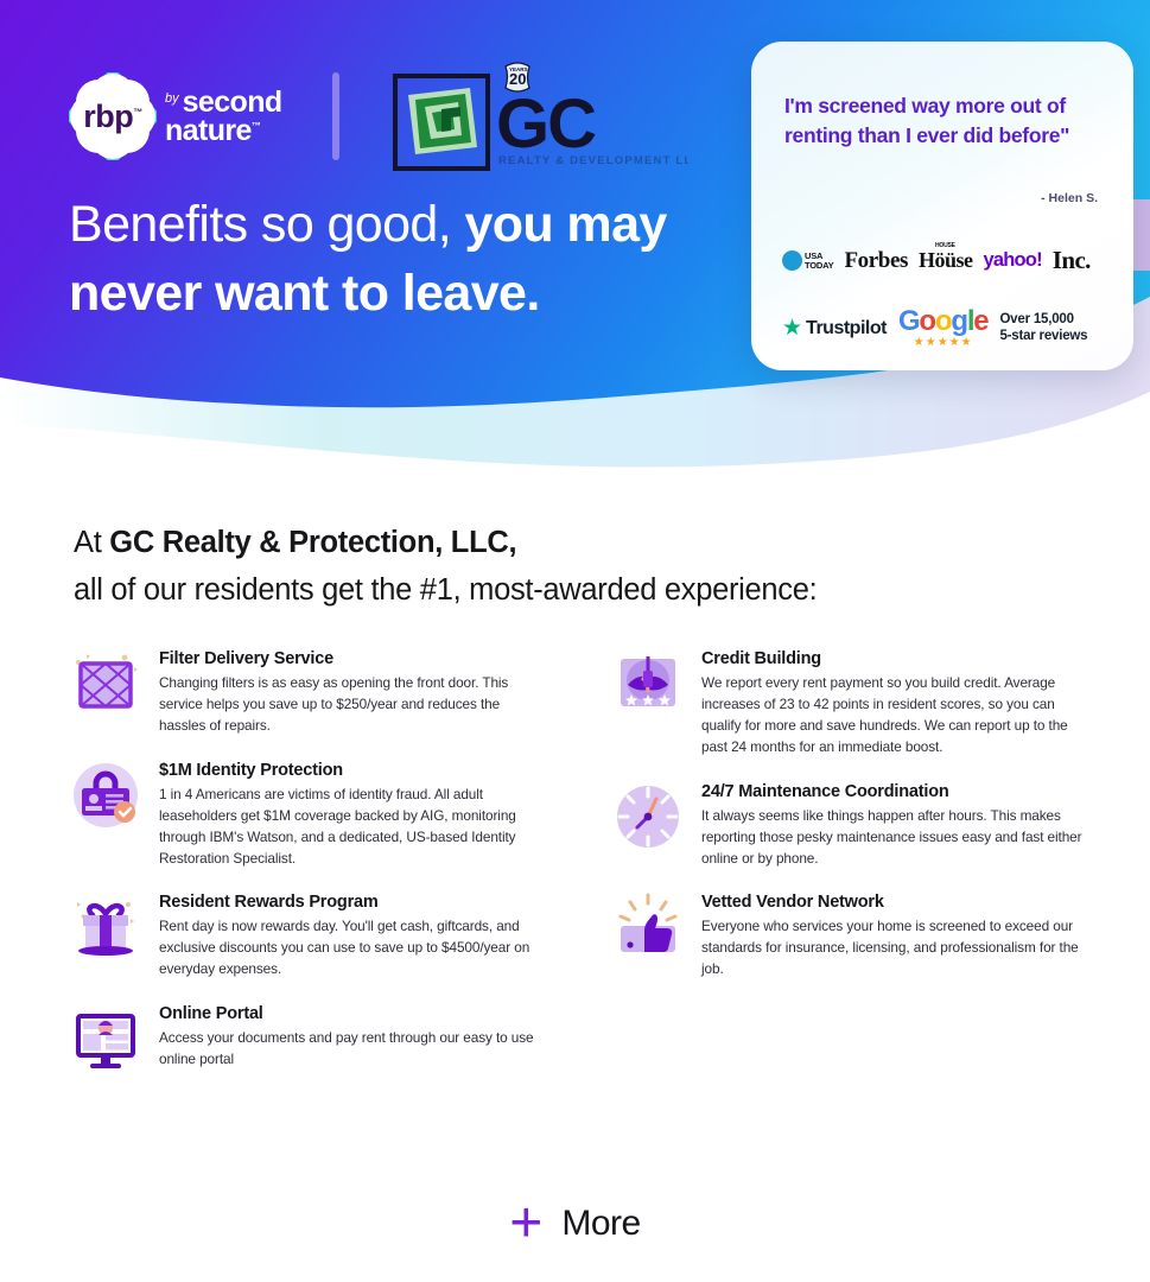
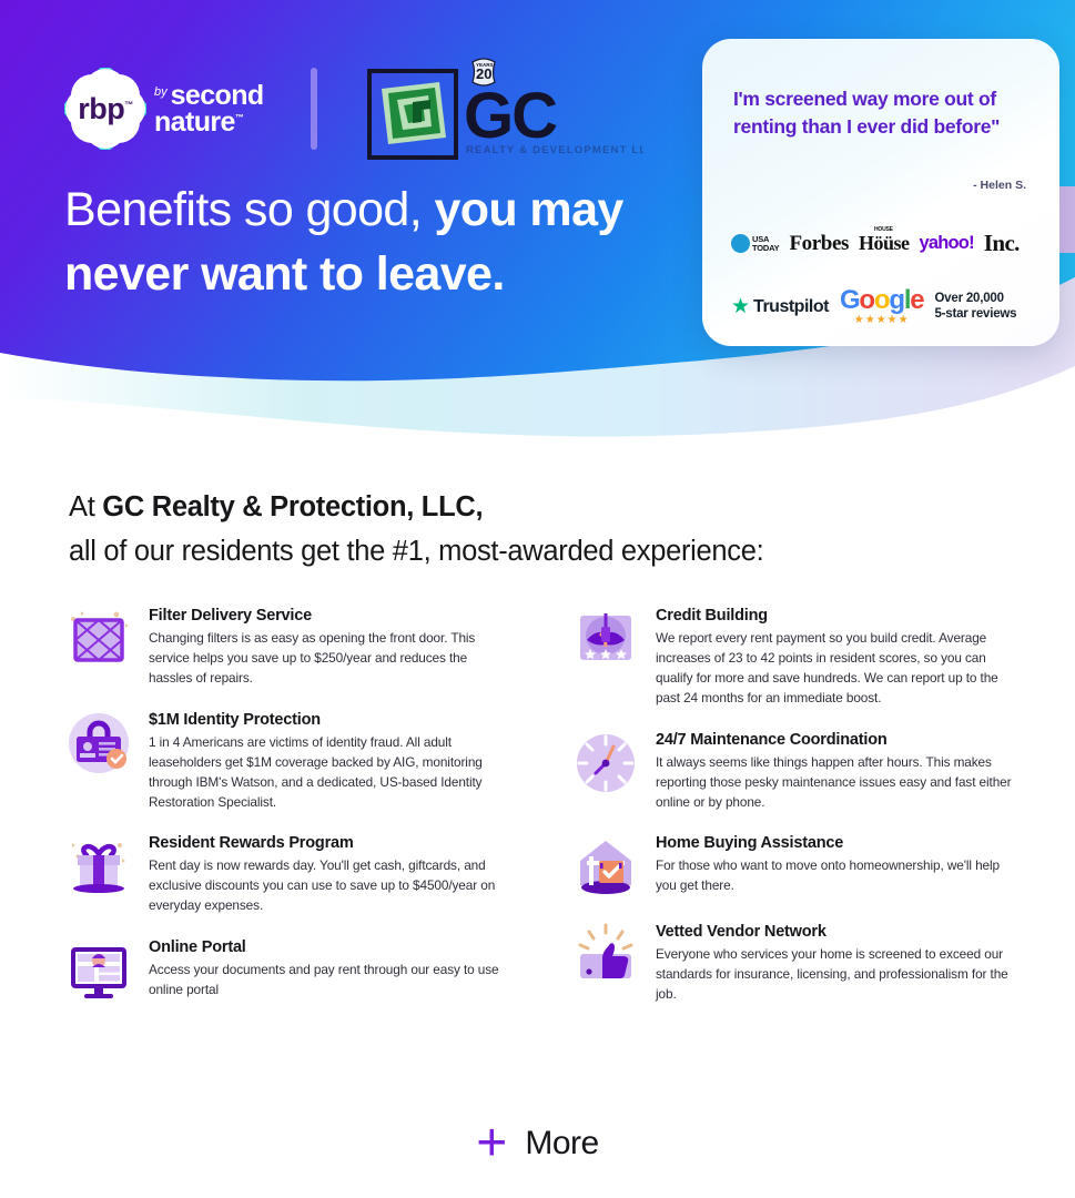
  rbp™
  by second
  nature™
  GC
  REALTY & DEVELOPMENT LL
  20
  Benefits so good, you may
  never want to leave.
  I'm screened way more out of renting than I ever did before"
  - Helen S.
  USA
  TODAY
  Forbes
  Höüse
  yahoo!
  Inc.
  ★
  Trustpilot
  Google
  ★★★★★
- Over 15,000
+ Over 20,000
  5-star reviews
  At GC Realty & Protection, LLC,
  all of our residents get the #1, most-awarded experience:
  Filter Delivery Service
  Changing filters is as easy as opening the front door. This service helps you save up to $250/year and reduces the hassles of repairs.
  $1M Identity Protection
  1 in 4 Americans are victims of identity fraud. All adult leaseholders get $1M coverage backed by AIG, monitoring through IBM's Watson, and a dedicated, US-based Identity Restoration Specialist.
  Resident Rewards Program
  Rent day is now rewards day. You'll get cash, giftcards, and exclusive discounts you can use to save up to $4500/year on everyday expenses.
  Online Portal
  Access your documents and pay rent through our easy to use online portal
  Credit Building
  We report every rent payment so you build credit. Average increases of 23 to 42 points in resident scores, so you can qualify for more and save hundreds. We can report up to the past 24 months for an immediate boost.
  24/7 Maintenance Coordination
  It always seems like things happen after hours. This makes reporting those pesky maintenance issues easy and fast either online or by phone.
+ Home Buying Assistance
+ For those who want to move onto homeownership, we'll help you get there.
  Vetted Vendor Network
  Everyone who services your home is screened to exceed our standards for insurance, licensing, and professionalism for the job.
  +
  More
